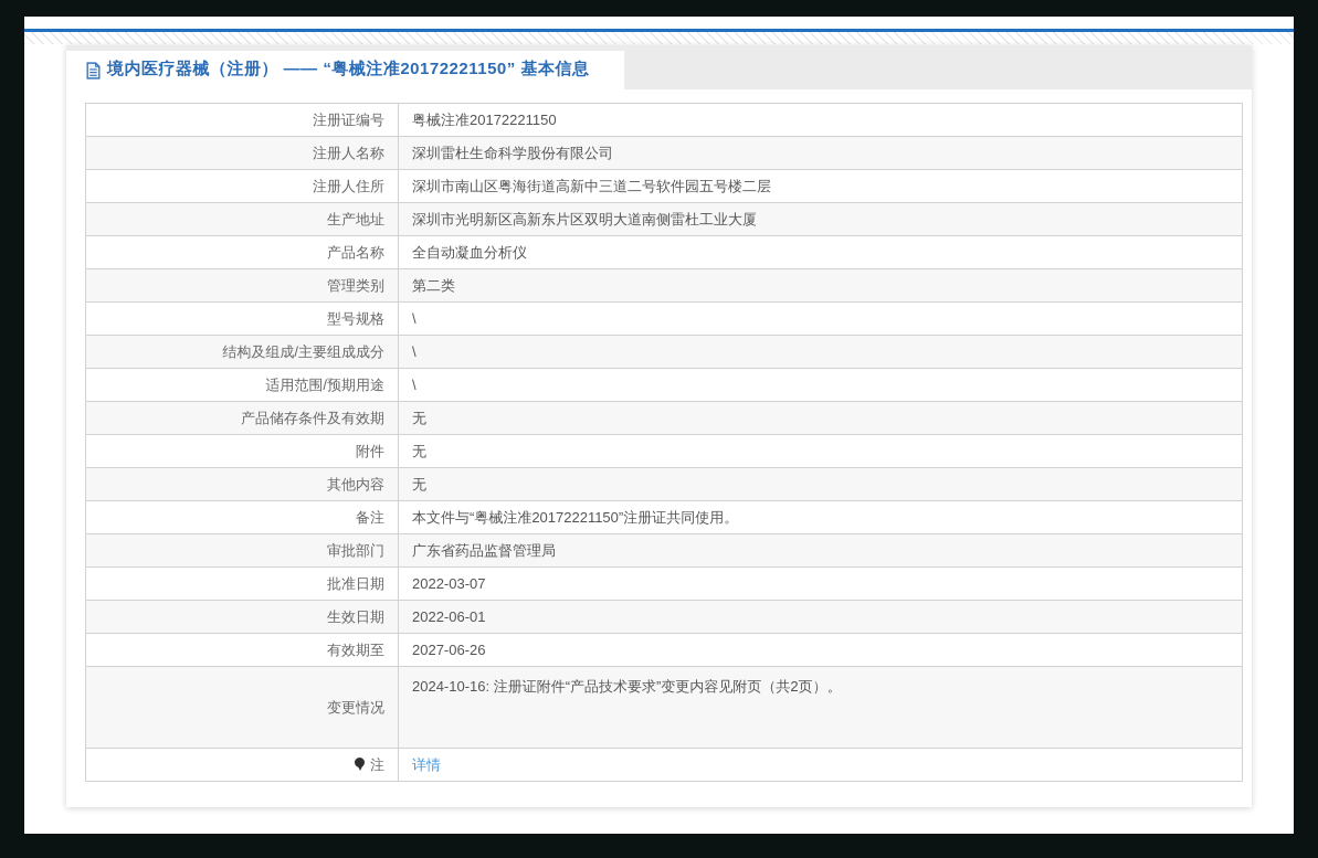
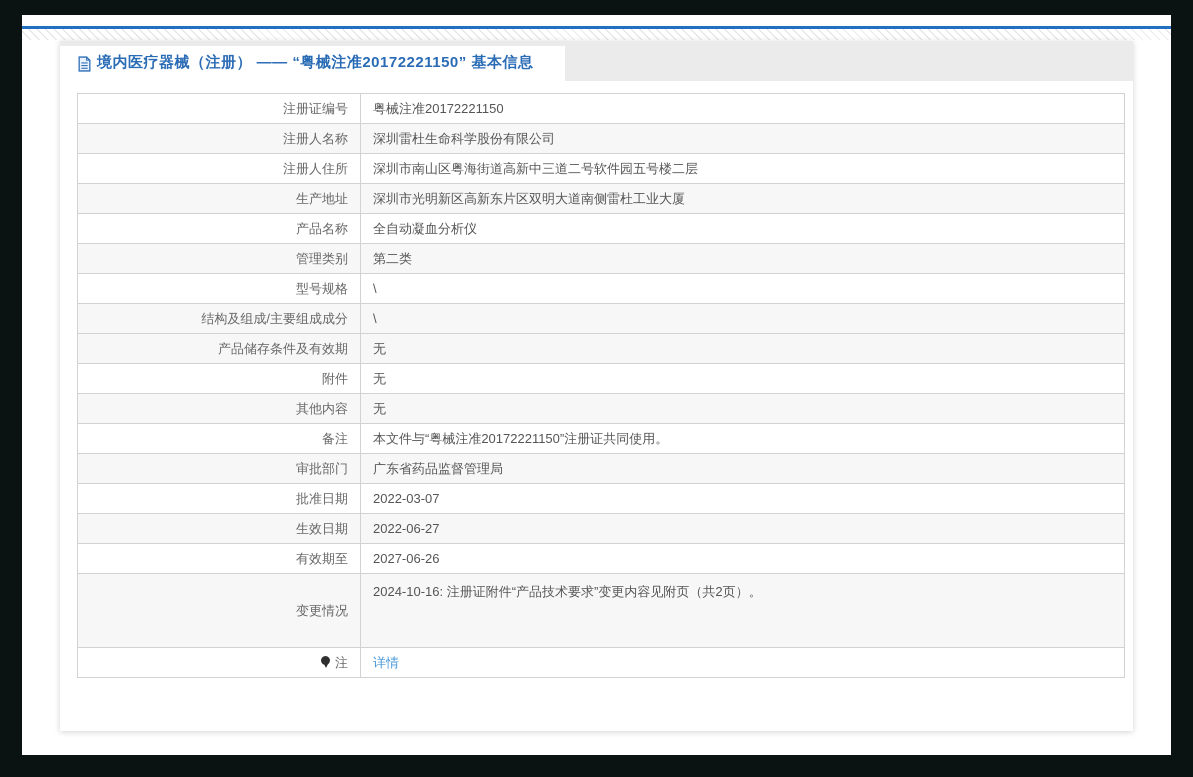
  境内医疗器械（注册） —— “粤械注准20172221150” 基本信息
  注册证编号	粤械注准20172221150
  注册人名称	深圳雷杜生命科学股份有限公司
  注册人住所	深圳市南山区粤海街道高新中三道二号软件园五号楼二层
  生产地址	深圳市光明新区高新东片区双明大道南侧雷杜工业大厦
  产品名称	全自动凝血分析仪
  管理类别	第二类
  型号规格	\
  结构及组成/主要组成成分	\
- 适用范围/预期用途	\
  产品储存条件及有效期	无
  附件	无
  其他内容	无
  备注	本文件与“粤械注准20172221150”注册证共同使用。
  审批部门	广东省药品监督管理局
  批准日期	2022-03-07
- 生效日期	2022-06-01
+ 生效日期	2022-06-27
  有效期至	2027-06-26
  变更情况	2024-10-16: 注册证附件“产品技术要求”变更内容见附页（共2页）。
  注	详情
